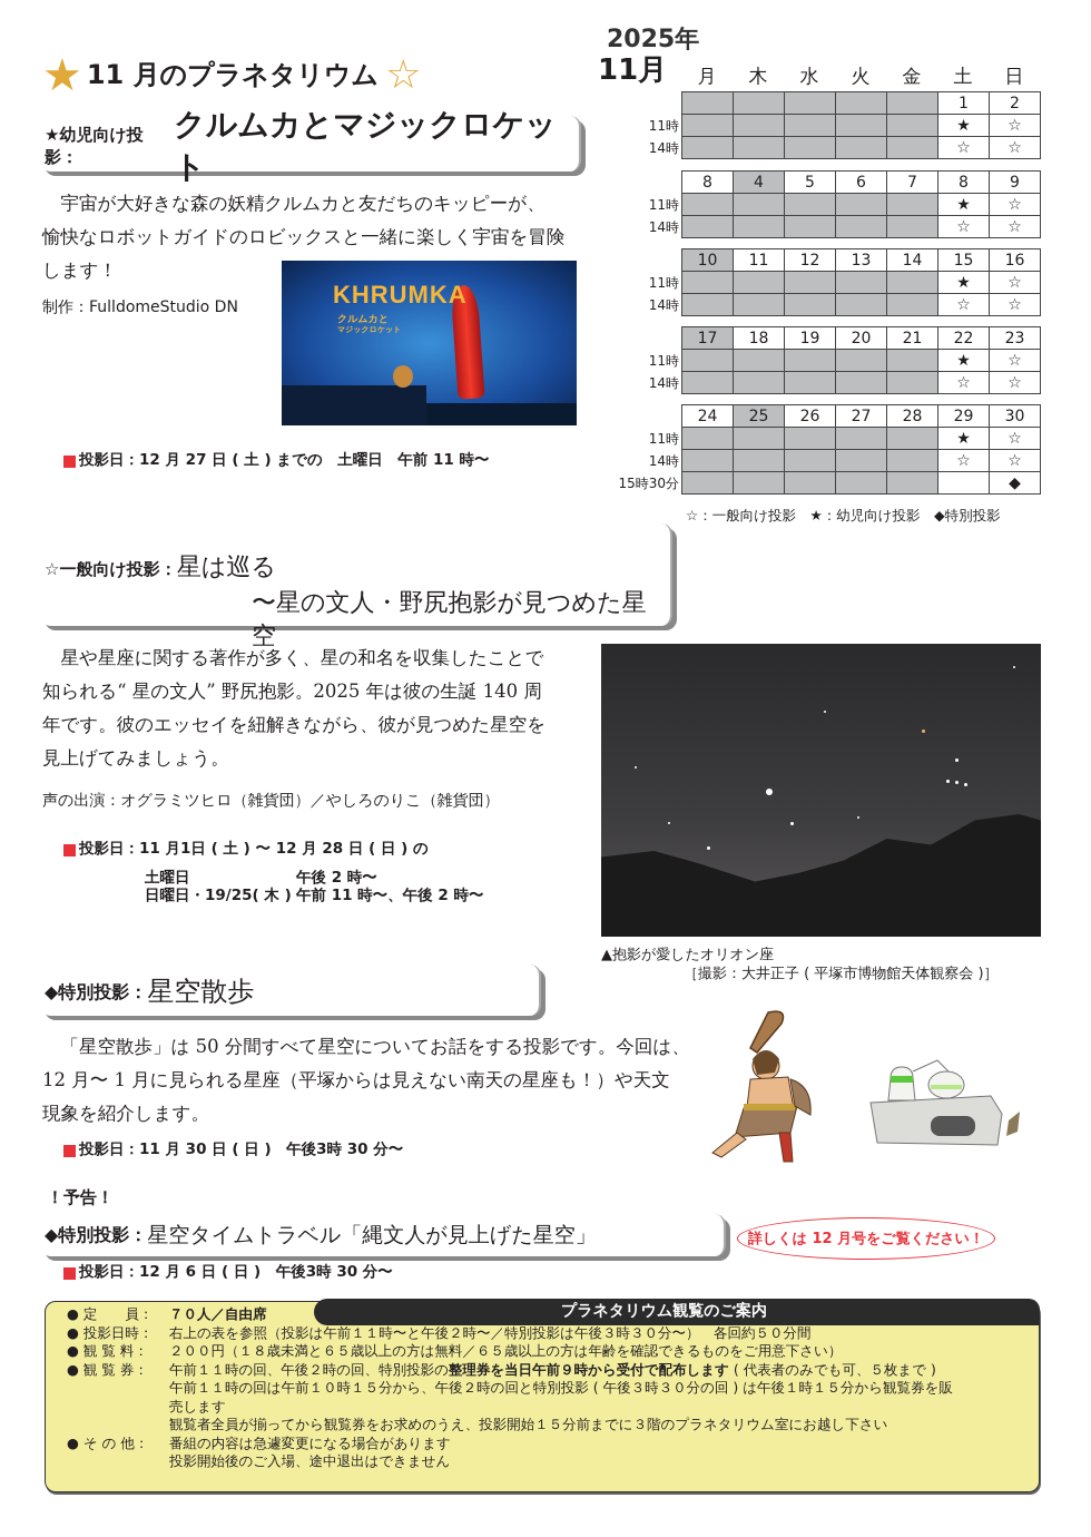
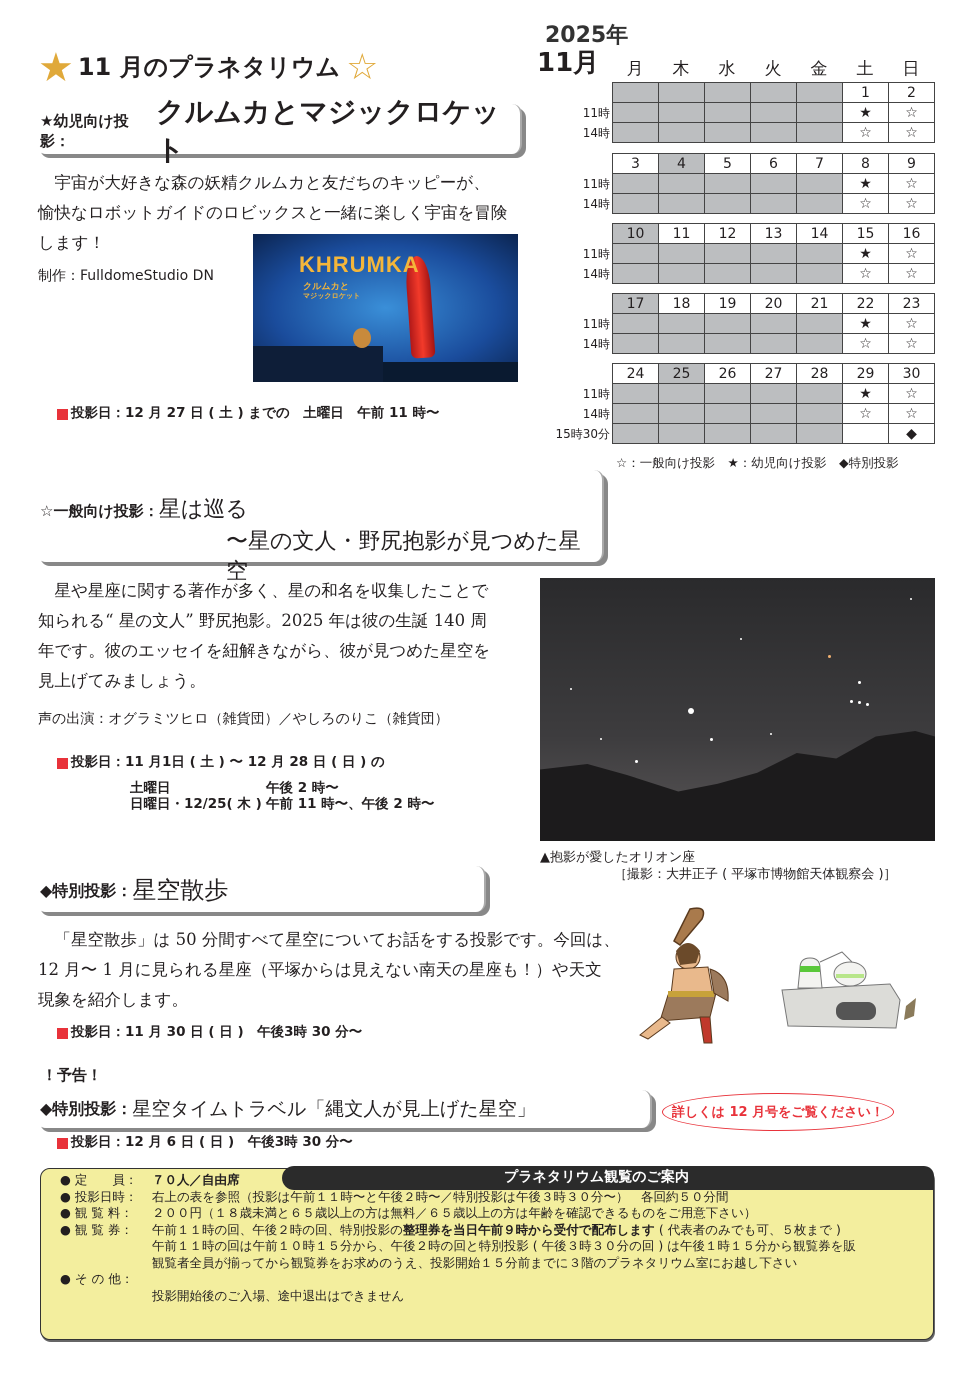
  ★
  11 月のプラネタリウム
  ☆
  ★幼児向け投影：
  クルムカとマジックロケット
  宇宙が大好きな森の妖精クルムカと友だちのキッピーが、
  愉快なロボットガイドのロビックスと一緒に楽しく宇宙を冒険
  します！
  制作：FulldomeStudio DN
  KHRUMKA
  クルムカと
  マジックロケット
  投影日：12 月 27 日 ( 土 ) までの 土曜日 午前 11 時〜
  2025年
  11月
  月
  木
  水
  火
  金
  土
  日
  11時
  14時
  					1	2
  					★	☆
  					☆	☆
  11時
  14時
- 8	4	5	6	7	8	9
+ 3	4	5	6	7	8	9
  					★	☆
  					☆	☆
  11時
  14時
  10	11	12	13	14	15	16
  					★	☆
  					☆	☆
  11時
  14時
  17	18	19	20	21	22	23
  					★	☆
  					☆	☆
  11時
  14時
  15時30分
  24	25	26	27	28	29	30
  					★	☆
  					☆	☆
  						◆
  ☆：一般向け投影 ★：幼児向け投影 ◆特別投影
  ☆一般向け投影：
  星は巡る
  〜星の文人・野尻抱影が見つめた星空
  星や星座に関する著作が多く、星の和名を収集したことで
  知られる“ 星の文人” 野尻抱影。2025 年は彼の生誕 140 周
  年です。彼のエッセイを紐解きながら、彼が見つめた星空を
  見上げてみましょう。
  声の出演：オグラミツヒロ（雑貨団）／やしろのりこ（雑貨団）
  投影日：11 月1日 ( 土 ) 〜 12 月 28 日 ( 日 ) の
  土曜日
  午後 2 時〜
- 日曜日・19/25( 木 )
+ 日曜日・12/25( 木 )
  午前 11 時〜、午後 2 時〜
  ▲抱影が愛したオリオン座
  ［撮影：大井正子 ( 平塚市博物館天体観察会 )］
  ◆特別投影：
  星空散歩
  「星空散歩」は 50 分間すべて星空についてお話をする投影です。今回は、
  12 月〜 1 月に見られる星座（平塚からは見えない南天の星座も！）や天文
  現象を紹介します。
  投影日：11 月 30 日 ( 日 ) 午後3時 30 分〜
  ！予告！
  ◆特別投影：
  星空タイムトラベル「縄文人が見上げた星空」
  詳しくは 12 月号をご覧ください！
  投影日：12 月 6 日 ( 日 ) 午後3時 30 分〜
  プラネタリウム観覧のご案内
  ● 定 員：
  ７０人／自由席
  ● 投影日時：
  右上の表を参照（投影は午前１１時〜と午後２時〜／特別投影は午後３時３０分〜） 各回約５０分間
  ● 観 覧 料：
  ２００円（１８歳未満と６５歳以上の方は無料／６５歳以上の方は年齢を確認できるものをご用意下さい）
  ● 観 覧 券：
  午前１１時の回、午後２時の回、特別投影の整理券を当日午前９時から受付で配布します ( 代表者のみでも可、５枚まで )
  午前１１時の回は午前１０時１５分から、午後２時の回と特別投影 ( 午後３時３０分の回 ) は午後１時１５分から観覧券を販
- 売します
  観覧者全員が揃ってから観覧券をお求めのうえ、投影開始１５分前までに３階のプラネタリウム室にお越し下さい
  ● そ の 他：
- 番組の内容は急遽変更になる場合があります
  投影開始後のご入場、途中退出はできません
